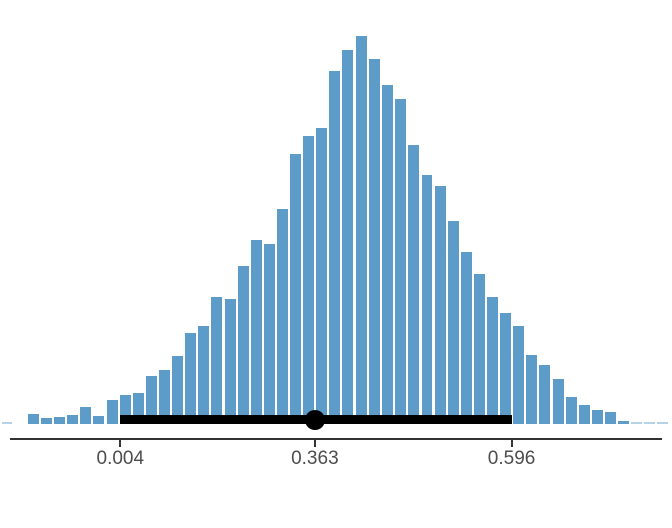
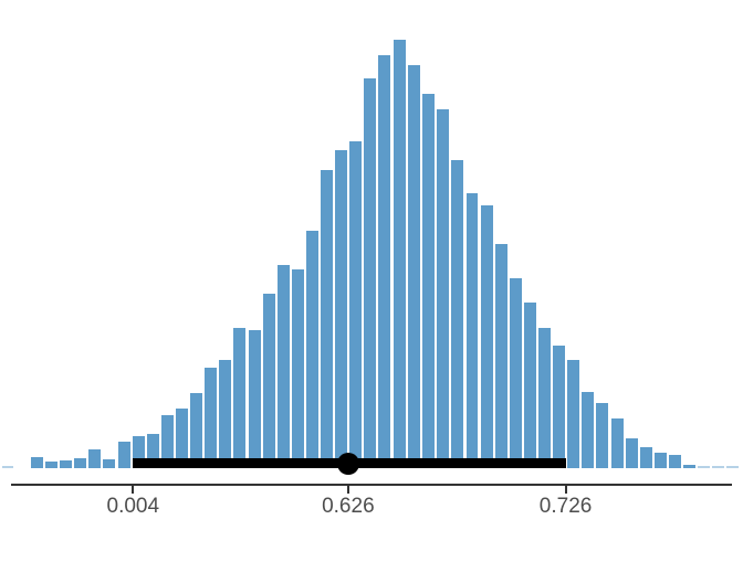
  0.004
- 0.363
+ 0.626
- 0.596
+ 0.726
